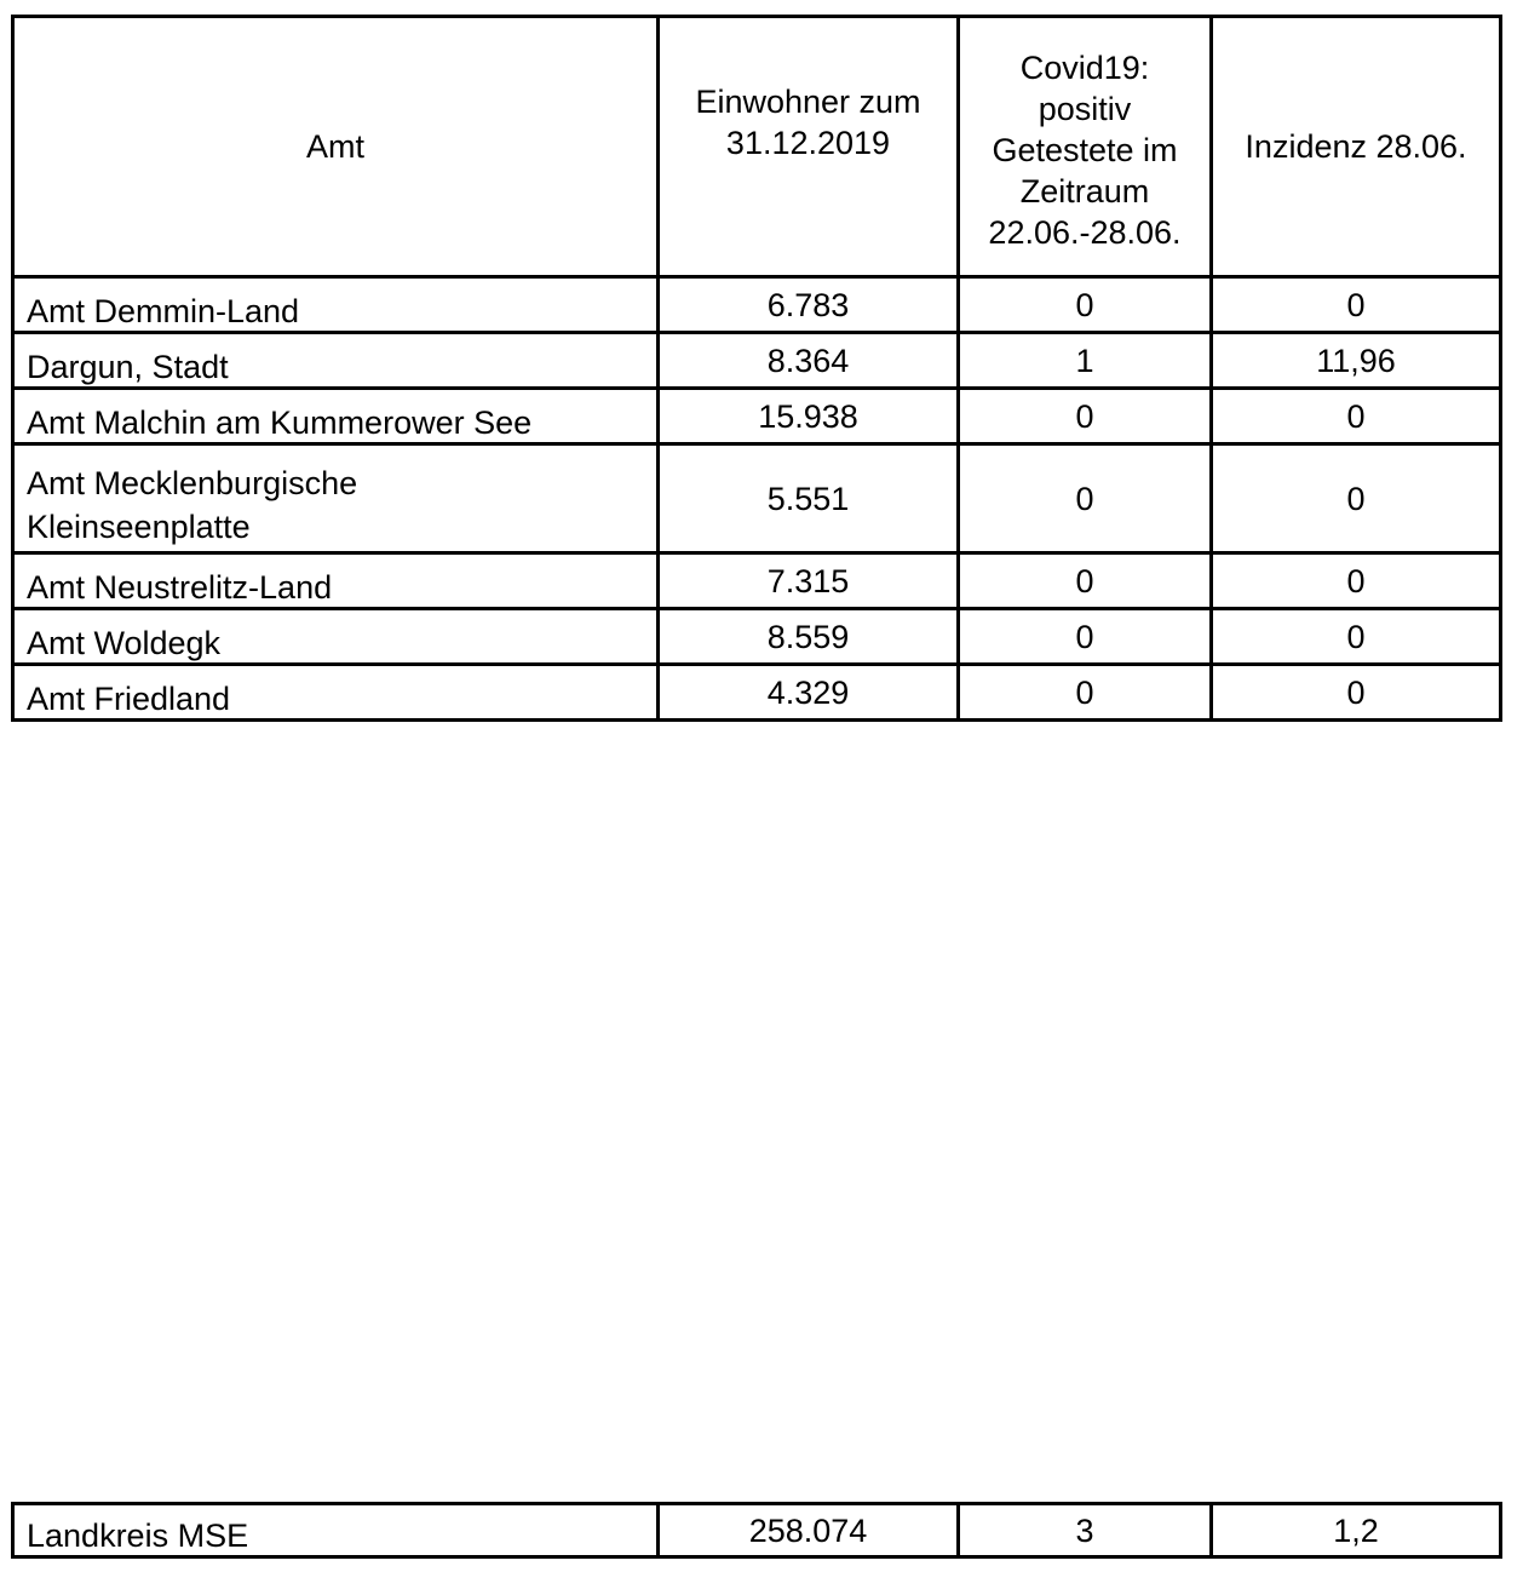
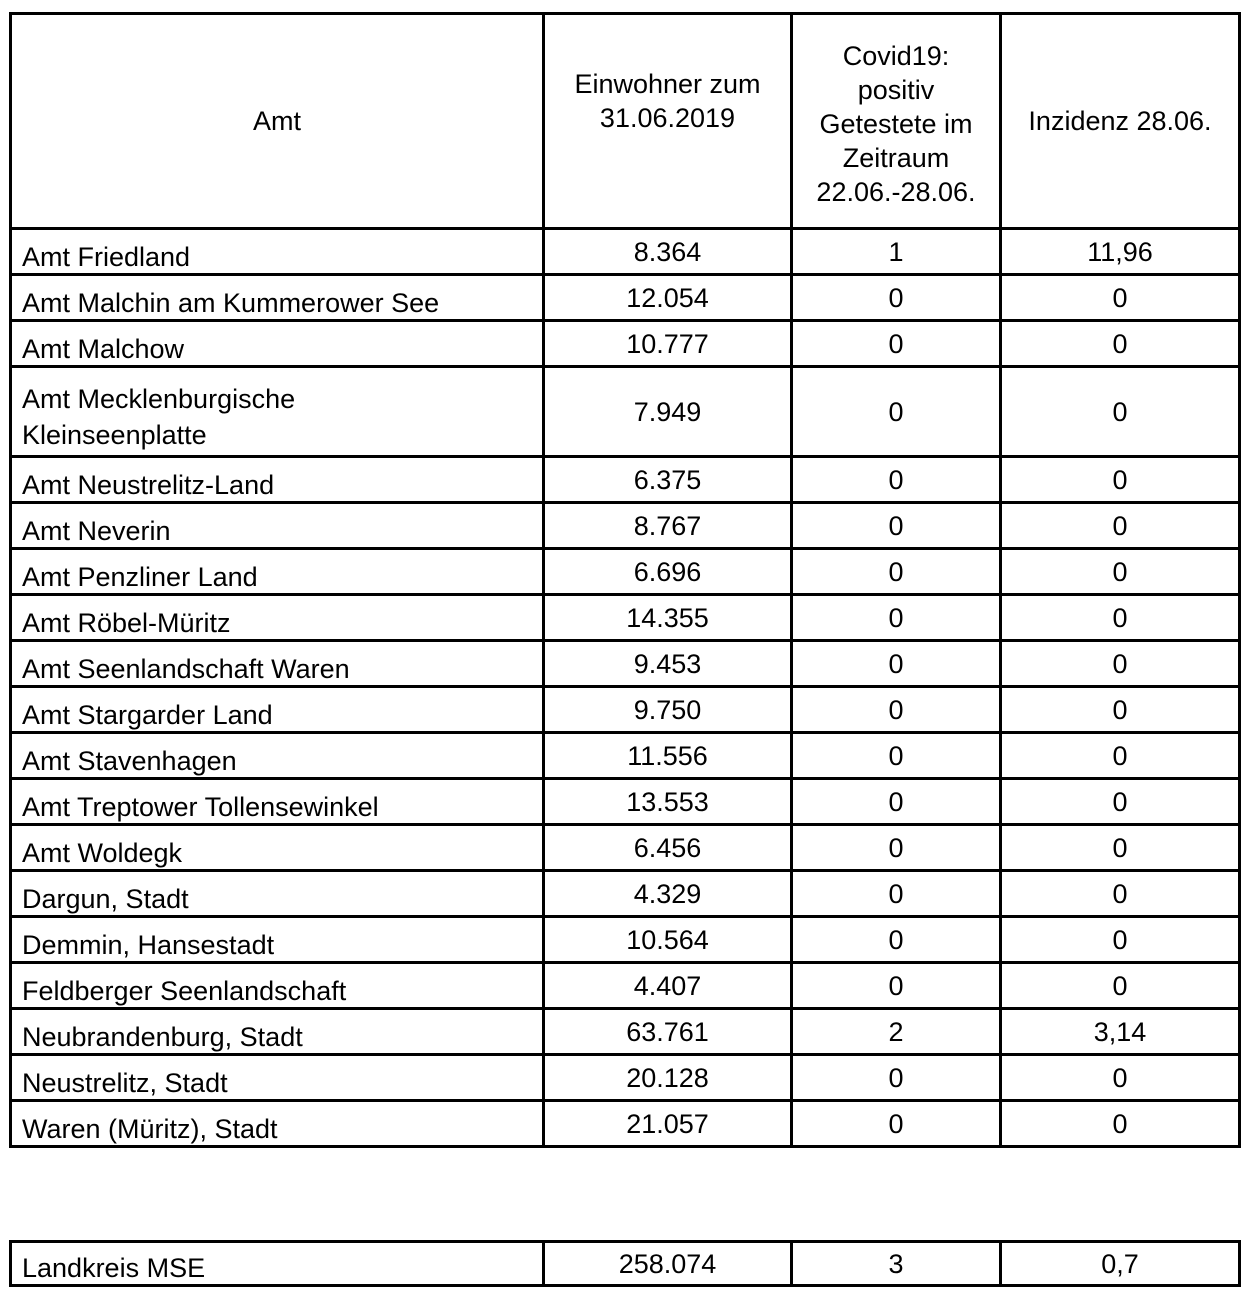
- Amt	Einwohner zum 31.12.2019	Covid19: positiv Getestete im Zeitraum 22.06.-28.06.	Inzidenz 28.06.
+ Amt	Einwohner zum 31.06.2019	Covid19: positiv Getestete im Zeitraum 22.06.-28.06.	Inzidenz 28.06.
- Amt Demmin-Land	6.783	0	0
- Dargun, Stadt	8.364	1	11,96
+ Amt Friedland	8.364	1	11,96
- Amt Malchin am Kummerower See	15.938	0	0
+ Amt Malchin am Kummerower See	12.054	0	0
+ Amt Malchow	10.777	0	0
- Amt MecklenburgischeKleinseenplatte	5.551	0	0
+ Amt MecklenburgischeKleinseenplatte	7.949	0	0
- Amt Neustrelitz-Land	7.315	0	0
+ Amt Neustrelitz-Land	6.375	0	0
+ Amt Neverin	8.767	0	0
+ Amt Penzliner Land	6.696	0	0
+ Amt Röbel-Müritz	14.355	0	0
+ Amt Seenlandschaft Waren	9.453	0	0
+ Amt Stargarder Land	9.750	0	0
+ Amt Stavenhagen	11.556	0	0
+ Amt Treptower Tollensewinkel	13.553	0	0
- Amt Woldegk	8.559	0	0
+ Amt Woldegk	6.456	0	0
- Amt Friedland	4.329	0	0
+ Dargun, Stadt	4.329	0	0
+ Demmin, Hansestadt	10.564	0	0
+ Feldberger Seenlandschaft	4.407	0	0
+ Neubrandenburg, Stadt	63.761	2	3,14
+ Neustrelitz, Stadt	20.128	0	0
+ Waren (Müritz), Stadt	21.057	0	0
- Landkreis MSE	258.074	3	1,2
+ Landkreis MSE	258.074	3	0,7
